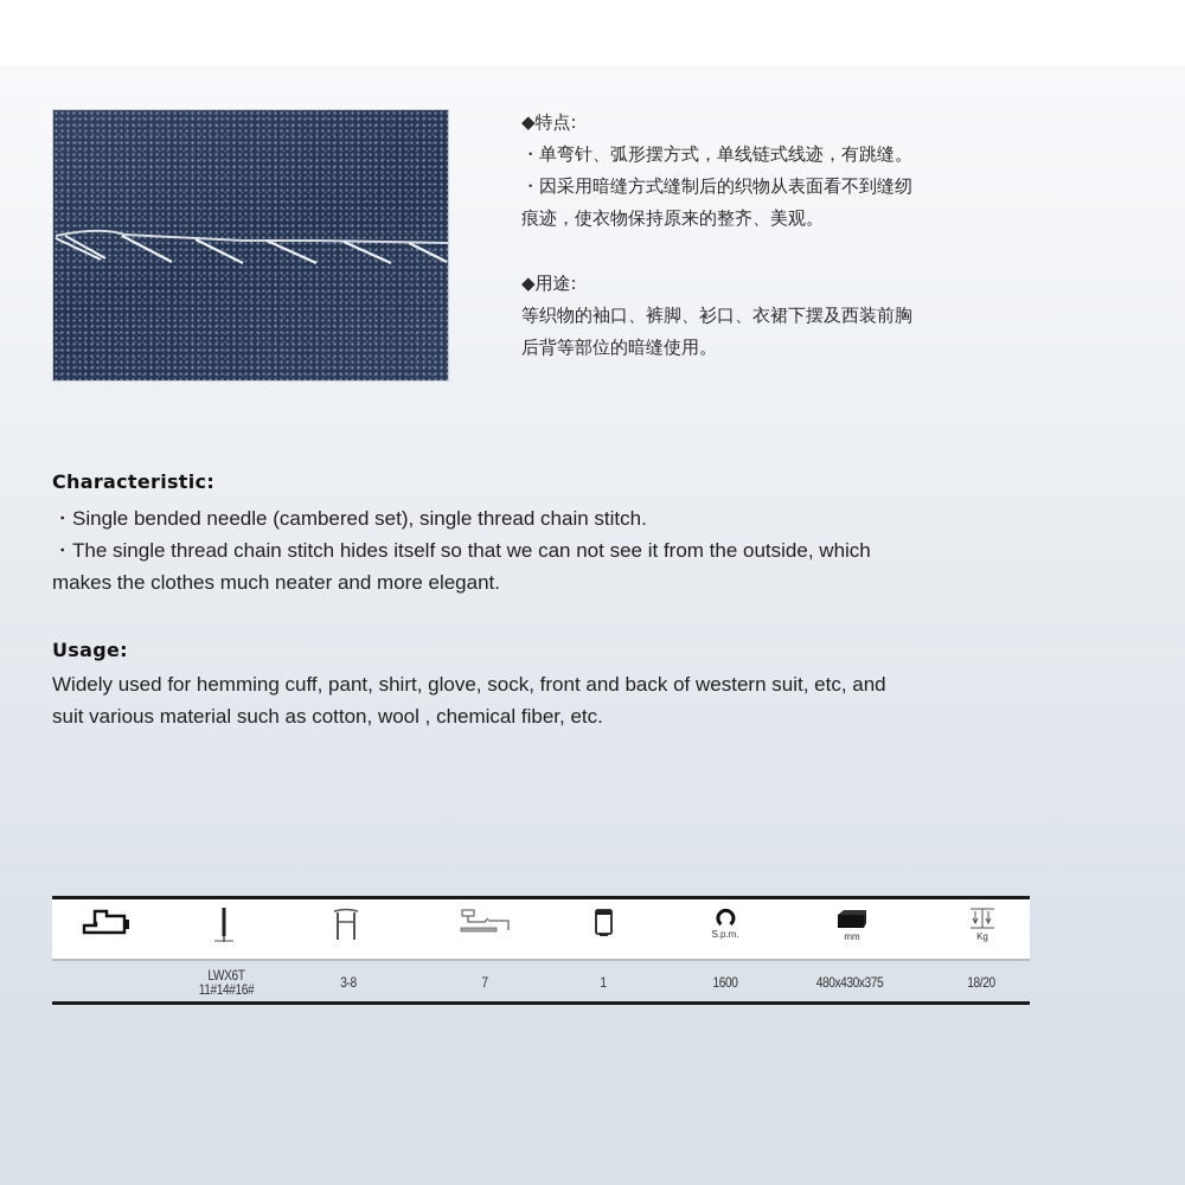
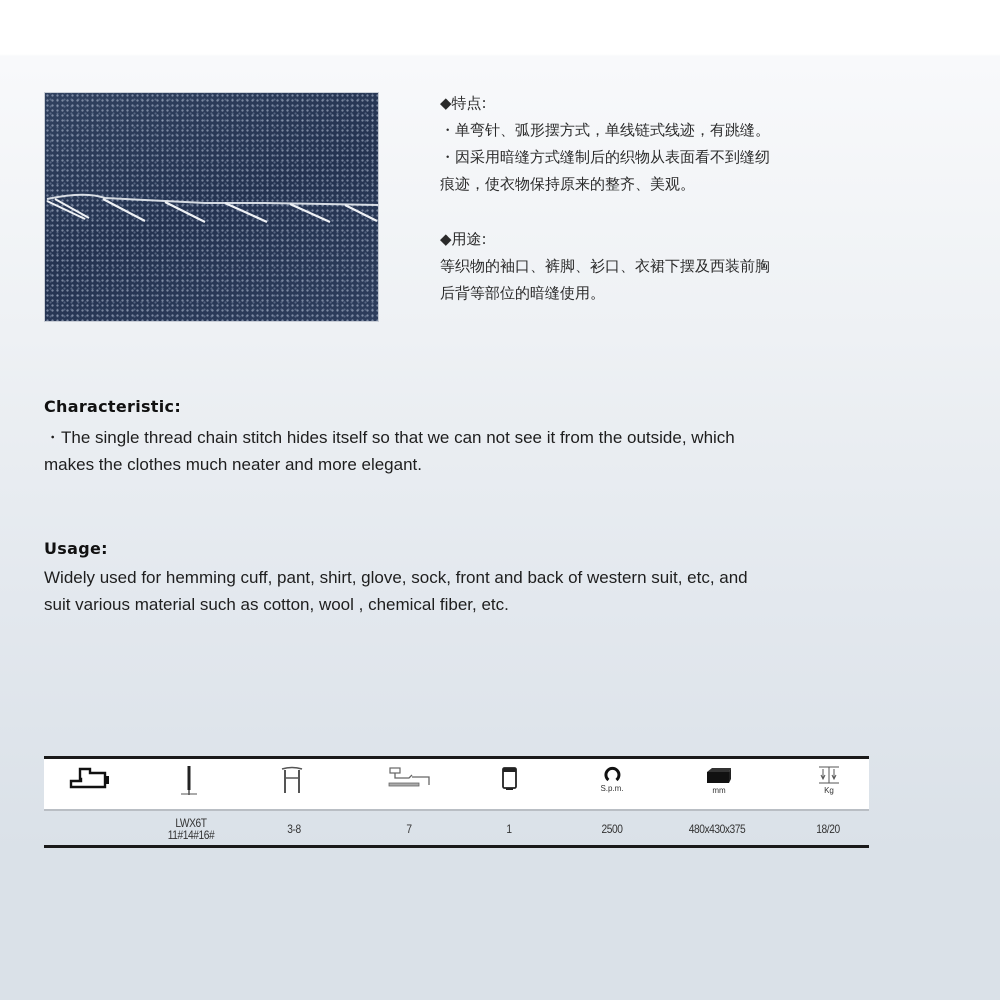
  ◆特点:
  ・单弯针、弧形摆方式，单线链式线迹，有跳缝。
  ・因采用暗缝方式缝制后的织物从表面看不到缝纫
  痕迹，使衣物保持原来的整齐、美观。
  ◆用途:
  等织物的袖口、裤脚、衫口、衣裙下摆及西装前胸
  后背等部位的暗缝使用。
  Characteristic:
- ・Single bended needle (cambered set), single thread chain stitch.
  ・The single thread chain stitch hides itself so that we can not see it from the outside, which
  makes the clothes much neater and more elegant.
  Usage:
  Widely used for hemming cuff, pant, shirt, glove, sock, front and back of western suit, etc, and
  suit various material such as cotton, wool , chemical fiber, etc.
  S.p.m.
  mm
  Kg
  LWX6T
  11#14#16#
  3-8
  7
  1
- 1600
+ 2500
  480x430x375
  18/20
